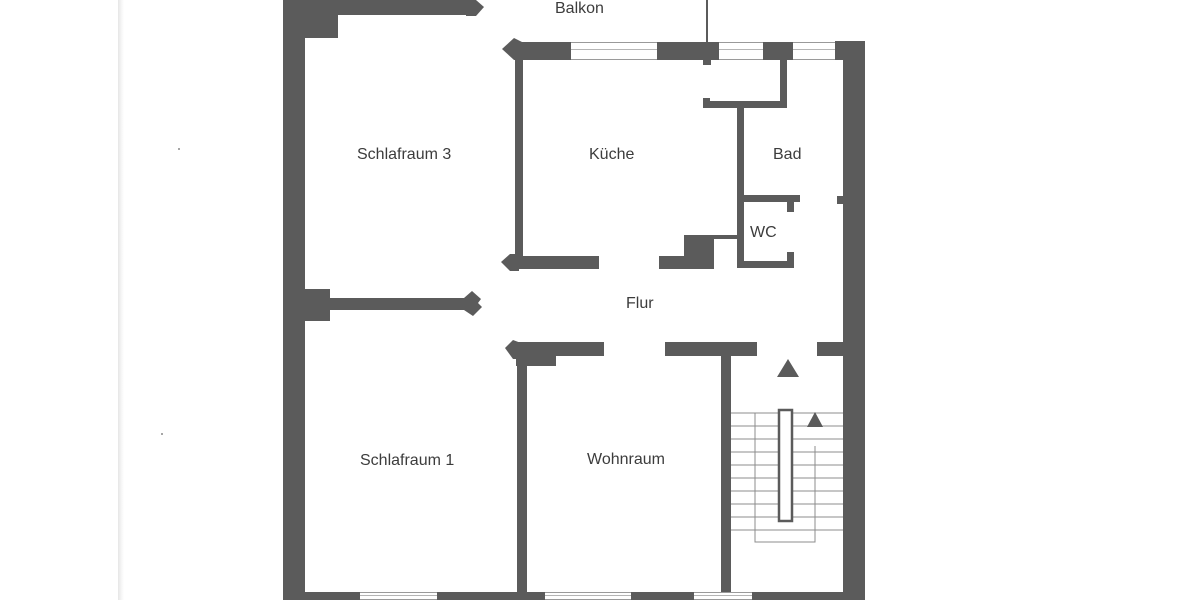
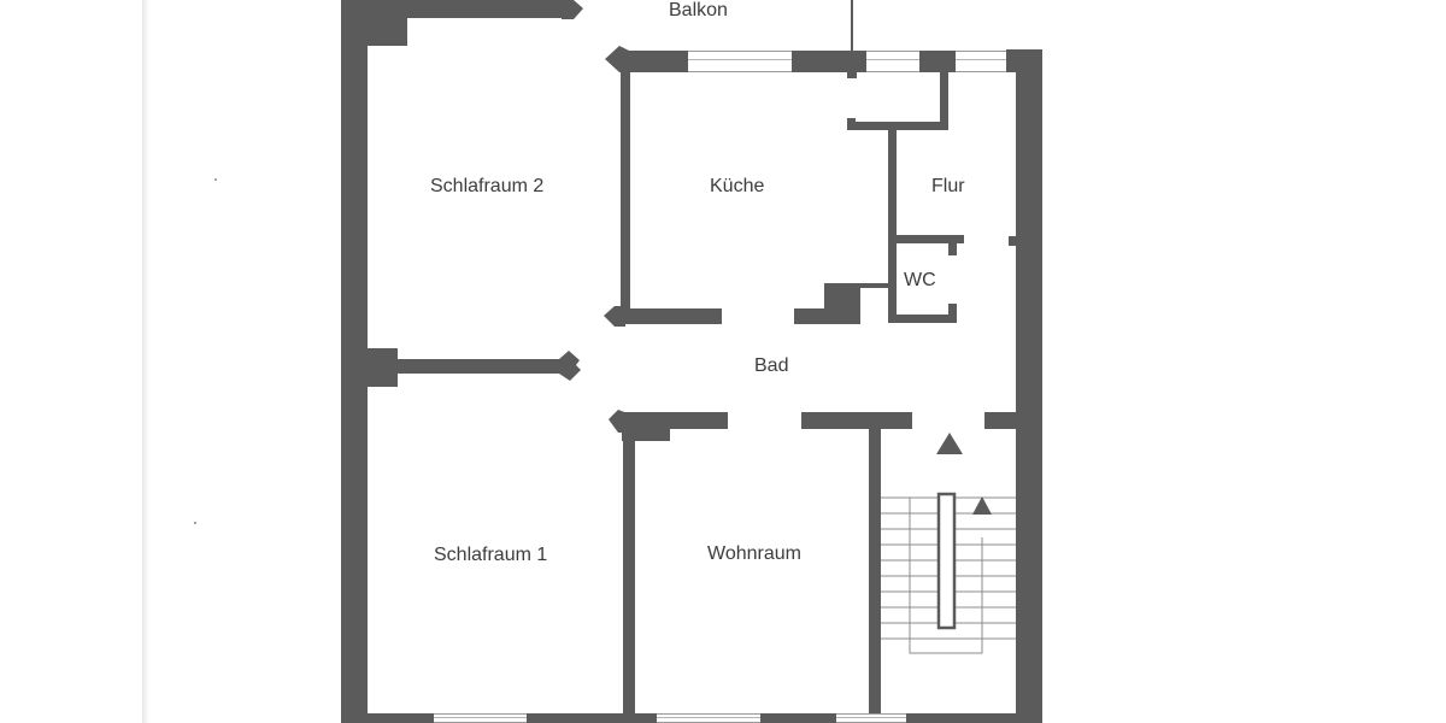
  Balkon
- Schlafraum 3
+ Schlafraum 2
  Küche
- Bad
+ Flur
  WC
- Flur
+ Bad
  Schlafraum 1
  Wohnraum
